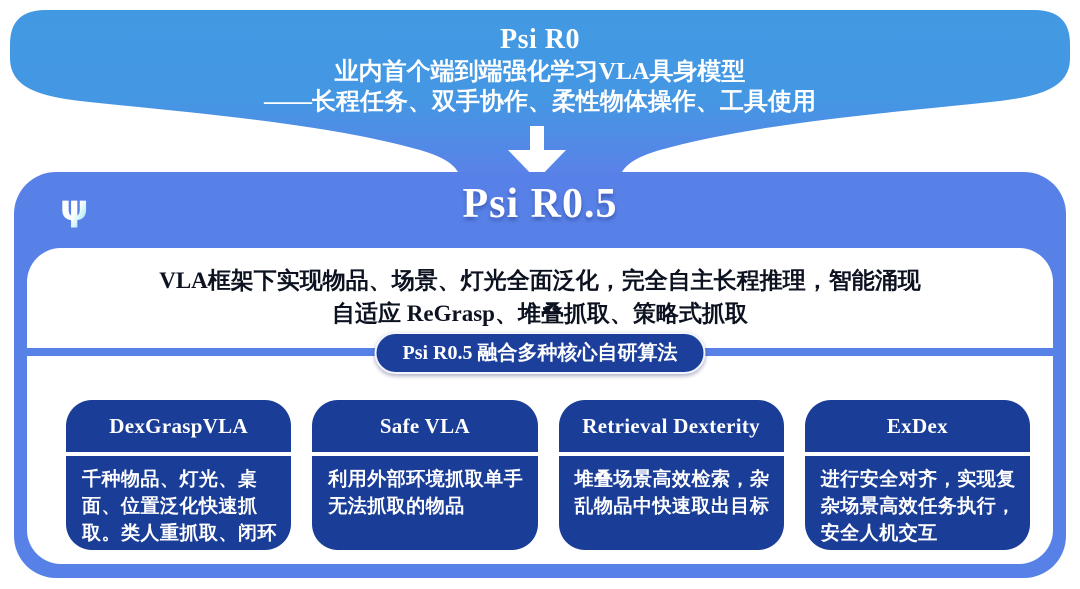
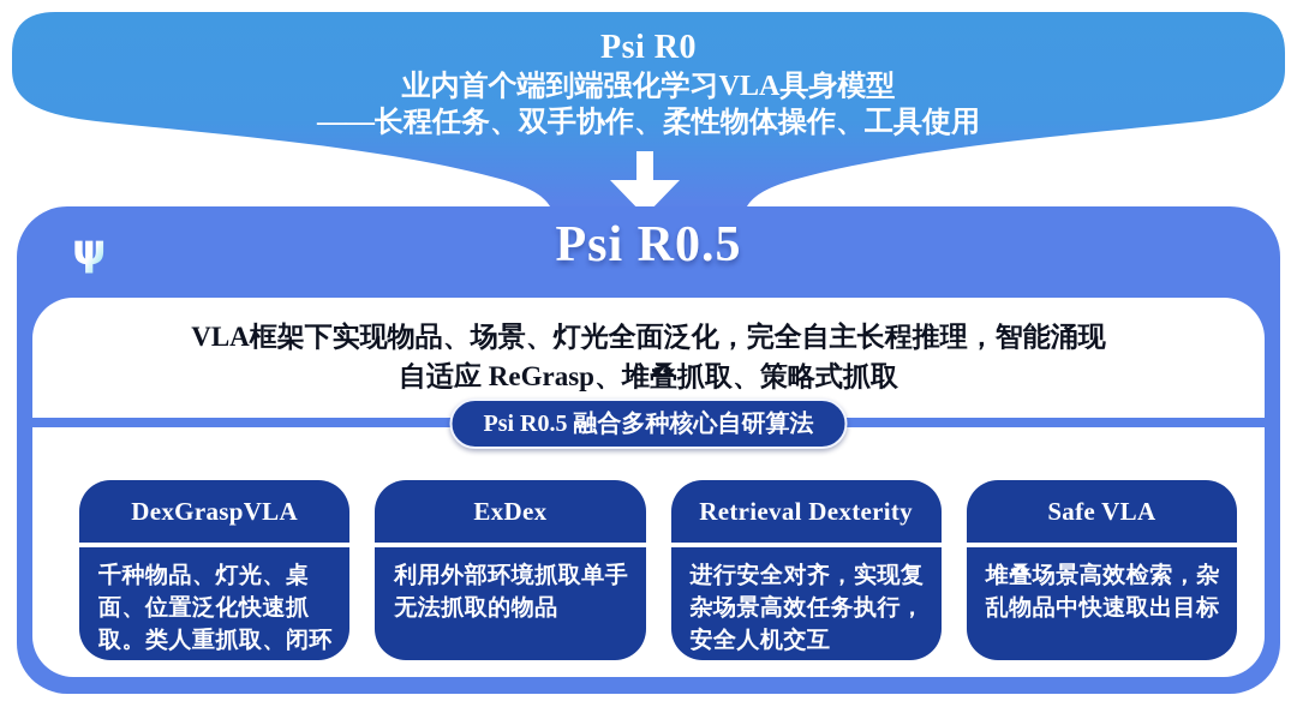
  Psi R0
  业内首个端到端强化学习VLA具身模型
  ——长程任务、双手协作、柔性物体操作、工具使用
  ψ
  Psi R0.5
  VLA框架下实现物品、场景、灯光全面泛化，完全自主长程推理，智能涌现
  自适应 ReGrasp、堆叠抓取、策略式抓取
  Psi R0.5 融合多种核心自研算法
  DexGraspVLA
  千种物品、灯光、桌面、位置泛化快速抓取。类人重抓取、闭环
- Safe VLA
+ ExDex
  利用外部环境抓取单手无法抓取的物品
  Retrieval Dexterity
- 堆叠场景高效检索，杂乱物品中快速取出目标
+ 进行安全对齐，实现复杂场景高效任务执行，安全人机交互
- ExDex
+ Safe VLA
- 进行安全对齐，实现复杂场景高效任务执行，安全人机交互
+ 堆叠场景高效检索，杂乱物品中快速取出目标
